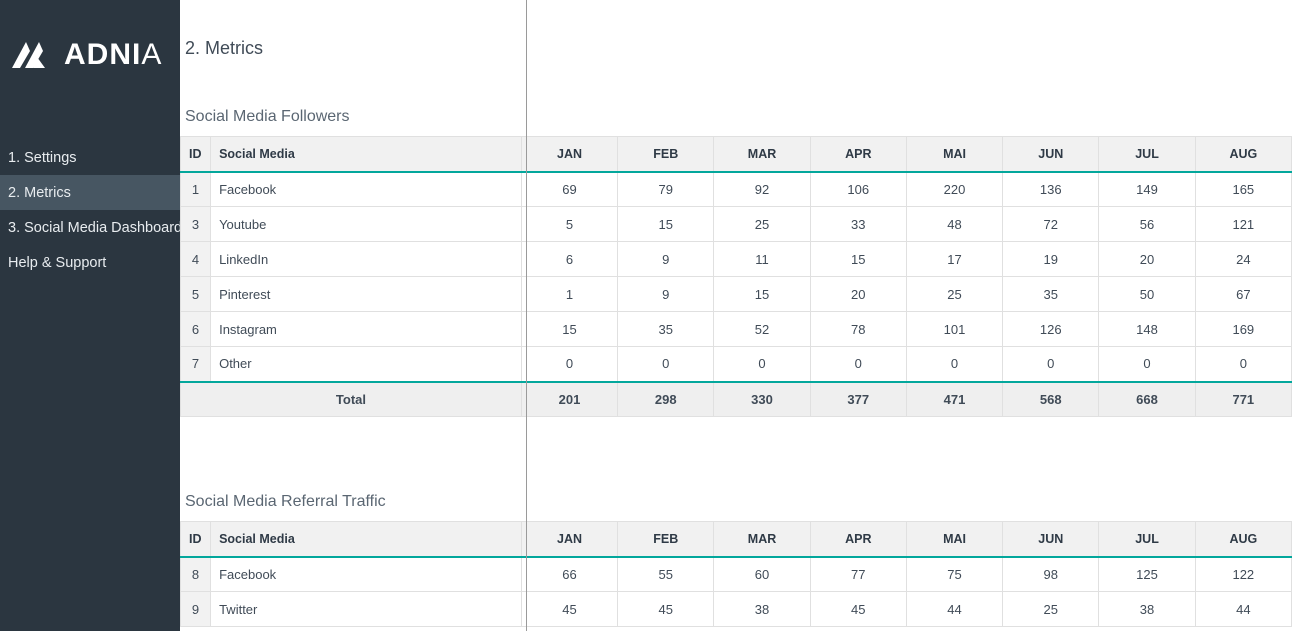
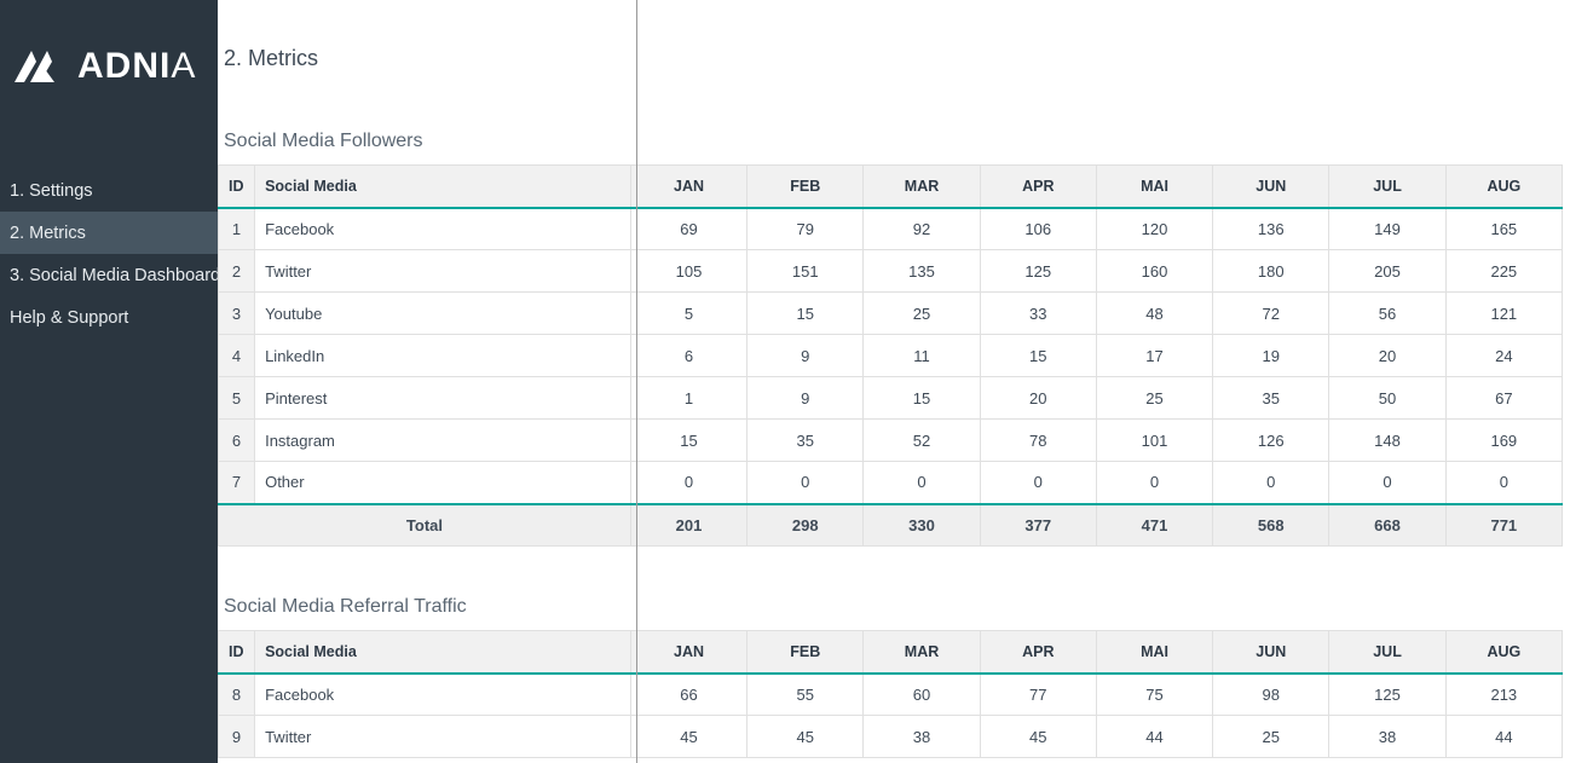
  ADNIA
  1. Settings
  2. Metrics
  3. Social Media Dashboard
  Help & Support
  2. Metrics
  Social Media Followers
  ID	Social Media	JAN	FEB	MAR	APR	MAI	JUN	JUL	AUG
- 1	Facebook	69	79	92	106	220	136	149	165
+ 1	Facebook	69	79	92	106	120	136	149	165
+ 2	Twitter	105	151	135	125	160	180	205	225
  3	Youtube	5	15	25	33	48	72	56	121
  4	LinkedIn	6	9	11	15	17	19	20	24
  5	Pinterest	1	9	15	20	25	35	50	67
  6	Instagram	15	35	52	78	101	126	148	169
  7	Other	0	0	0	0	0	0	0	0
  Total	201	298	330	377	471	568	668	771
  Social Media Referral Traffic
  ID	Social Media	JAN	FEB	MAR	APR	MAI	JUN	JUL	AUG
- 8	Facebook	66	55	60	77	75	98	125	122
+ 8	Facebook	66	55	60	77	75	98	125	213
  9	Twitter	45	45	38	45	44	25	38	44
